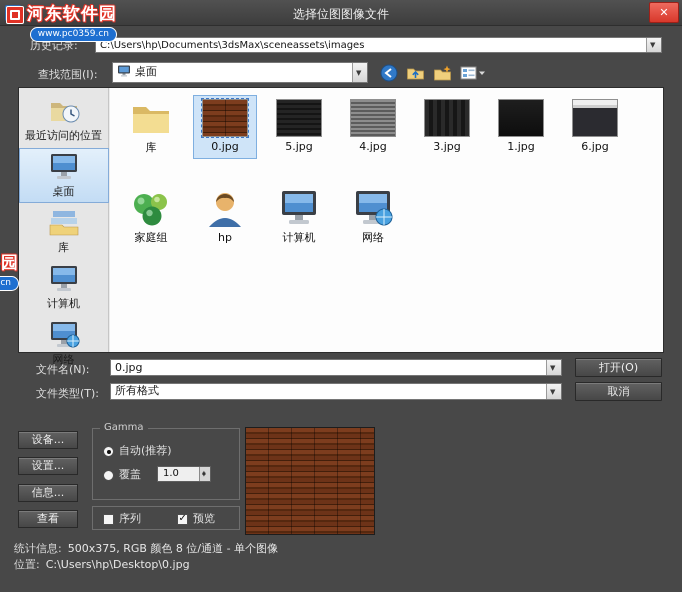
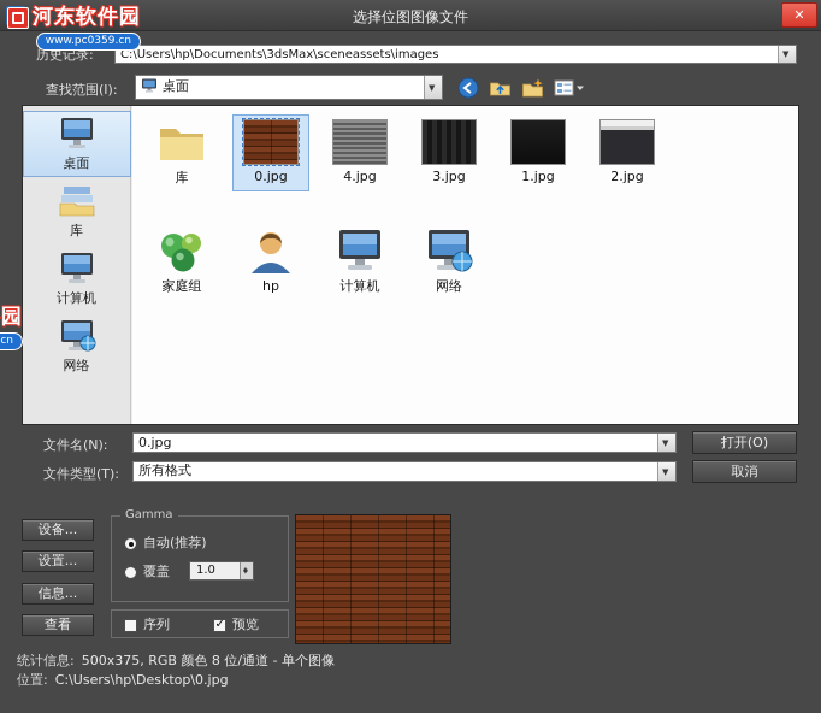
  选择位图图像文件
  ✕
  历史记录:
  C:\Users\hp\Documents\3dsMax\sceneassets\images
  查找范围(I):
  桌面
- 最近访问的位置
  桌面
  库
  计算机
  网络
  库
  0.jpg
- 5.jpg
  4.jpg
  3.jpg
  1.jpg
- 6.jpg
+ 2.jpg
  家庭组
  hp
  计算机
  网络
  文件名(N):
  0.jpg
  打开(O)
  文件类型(T):
  所有格式
  取消
  设备...
  设置...
  信息...
  查看
  Gamma
  自动(推荐)
  覆盖
  1.0
  序列
  预览
  统计信息: 500x375, RGB 颜色 8 位/通道 - 单个图像
  位置: C:\Users\hp\Desktop\0.jpg
  河东软件园
  www.pc0359.cn
